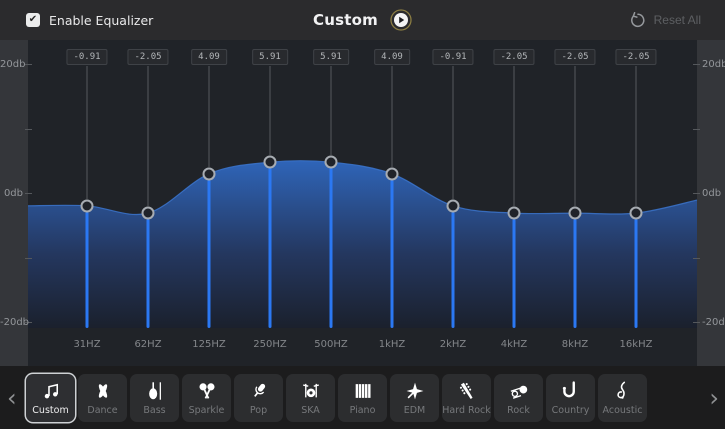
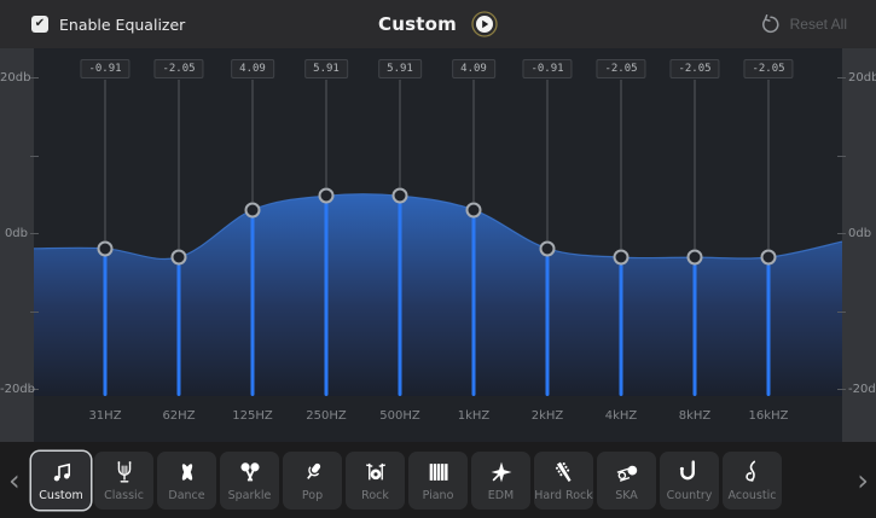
  ✔
  Enable Equalizer
  Custom
  Reset All
  -0.91
  31HZ
  -2.05
  62HZ
  4.09
  125HZ
  5.91
  250HZ
  5.91
  500HZ
  4.09
  1kHZ
  -0.91
  2kHZ
  -2.05
  4kHZ
  -2.05
  8kHZ
  -2.05
  16kHZ
  20db
  20db
  0db
  0db
  -20db
  -20d
  ‹
  Custom
+ Classic
  Dance
- Bass
  Sparkle
  Pop
- SKA
+ Rock
  Piano
  EDM
  Hard Rock
- Rock
+ SKA
  Country
  Acoustic
  ›
